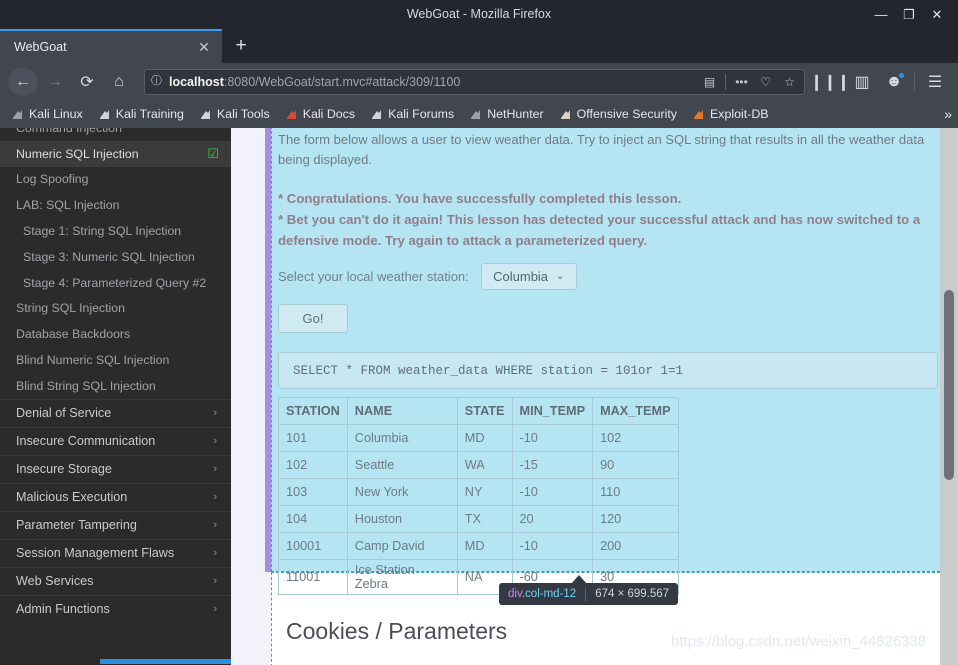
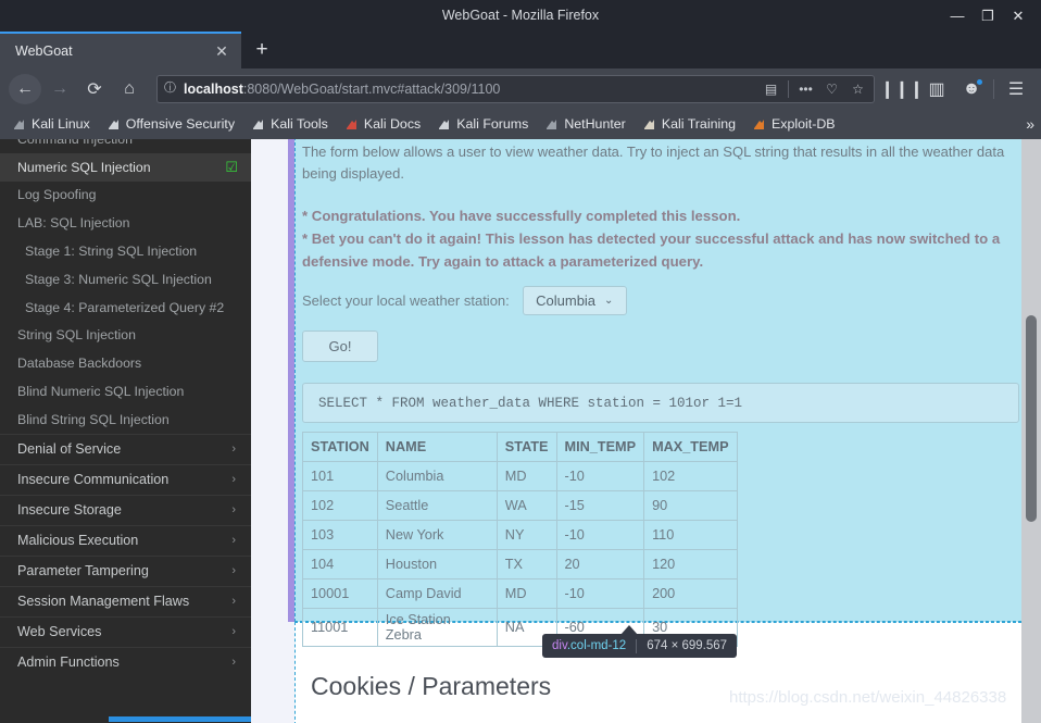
  WebGoat - Mozilla Firefox
  —
  ❐
  ✕
  WebGoat
  ✕
  +
  ←
  →
  ⟳
  ⌂
  ⓘ
  localhost:8080/WebGoat/start.mvc#attack/309/1100
  ▤
  •••
  ♡
  ☆
  ❙❙❙
  ▥
  ☻
  ☰
  Kali Linux
- Kali Training
+ Offensive Security
  Kali Tools
  Kali Docs
  Kali Forums
  NetHunter
- Offensive Security
+ Kali Training
  Exploit-DB
  »
  Command Injection
  Numeric SQL Injection
  ☑
  Log Spoofing
  LAB: SQL Injection
  Stage 1: String SQL Injection
  Stage 3: Numeric SQL Injection
  Stage 4: Parameterized Query #2
  String SQL Injection
  Database Backdoors
  Blind Numeric SQL Injection
  Blind String SQL Injection
  Denial of Service
  ›
  Insecure Communication
  ›
  Insecure Storage
  ›
  Malicious Execution
  ›
  Parameter Tampering
  ›
  Session Management Flaws
  ›
  Web Services
  ›
  Admin Functions
  ›
  The form below allows a user to view weather data. Try to inject an SQL string that results in all the weather data being displayed.
  * Congratulations. You have successfully completed this lesson.
  * Bet you can't do it again! This lesson has detected your successful attack and has now switched to a defensive mode. Try again to attack a parameterized query.
  Select your local weather station:
  Columbia
  ⌄
  Go!
  SELECT * FROM weather_data WHERE station = 101or 1=1
  STATION	NAME	STATE	MIN_TEMP	MAX_TEMP
  101	Columbia	MD	-10	102
  102	Seattle	WA	-15	90
  103	New York	NY	-10	110
  104	Houston	TX	20	120
  10001	Camp David	MD	-10	200
  11001	Ice Station Zebra	NA	-60	30
  div.col-md-12
  674 × 699.567
  Cookies / Parameters
  https://blog.csdn.net/weixin_44826338
